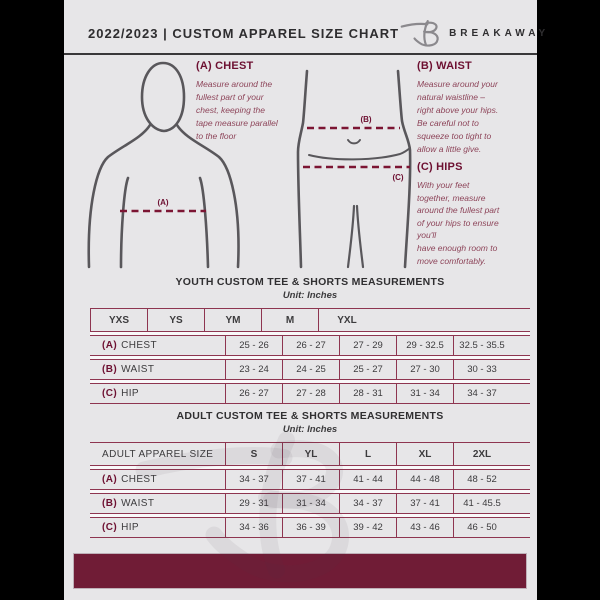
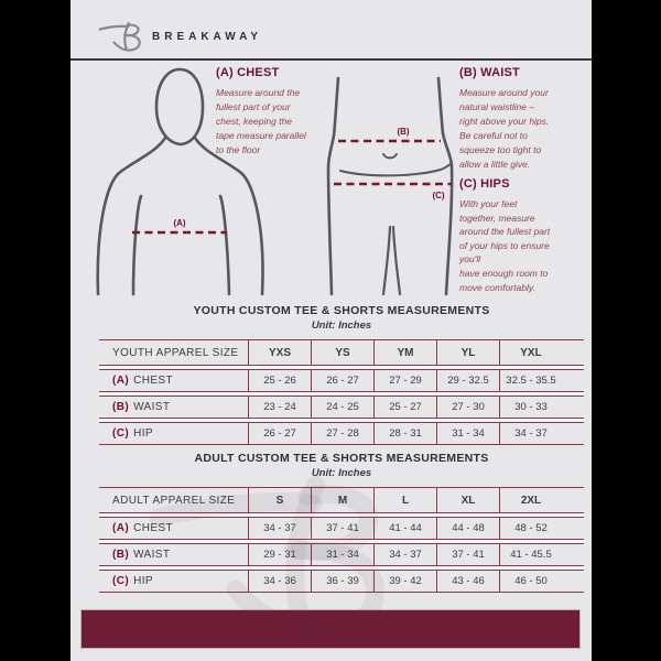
- 2022/2023 | CUSTOM APPAREL SIZE CHART
  BREAKAWAY
  (A) CHEST
  Measure around the
  fullest part of your
  chest, keeping the
  tape measure parallel
  to the floor
  (B) WAIST
  Measure around your
  natural waistline –
  right above your hips.
  Be careful not to
  squeeze too tight to
  allow a little give.
  (C) HIPS
  With your feet
  together, measure
  around the fullest part
  of your hips to ensure
  you'll
  have enough room to
  move comfortably.
  (A)
  (B)
  (C)
  YOUTH CUSTOM TEE & SHORTS MEASUREMENTS
  Unit: Inches
+ YOUTH APPAREL SIZE
  YXS
  YS
  YM
- M
+ YL
  YXL
  (A)
  CHEST
  25 - 26
  26 - 27
  27 - 29
  29 - 32.5
  32.5 - 35.5
  (B)
  WAIST
  23 - 24
  24 - 25
  25 - 27
  27 - 30
  30 - 33
  (C)
  HIP
  26 - 27
  27 - 28
  28 - 31
  31 - 34
  34 - 37
  ADULT CUSTOM TEE & SHORTS MEASUREMENTS
  Unit: Inches
  ADULT APPAREL SIZE
  S
- YL
+ M
  L
  XL
  2XL
  (A)
  CHEST
  34 - 37
  37 - 41
  41 - 44
  44 - 48
  48 - 52
  (B)
  WAIST
  29 - 31
  31 - 34
  34 - 37
  37 - 41
  41 - 45.5
  (C)
  HIP
  34 - 36
  36 - 39
  39 - 42
  43 - 46
  46 - 50
